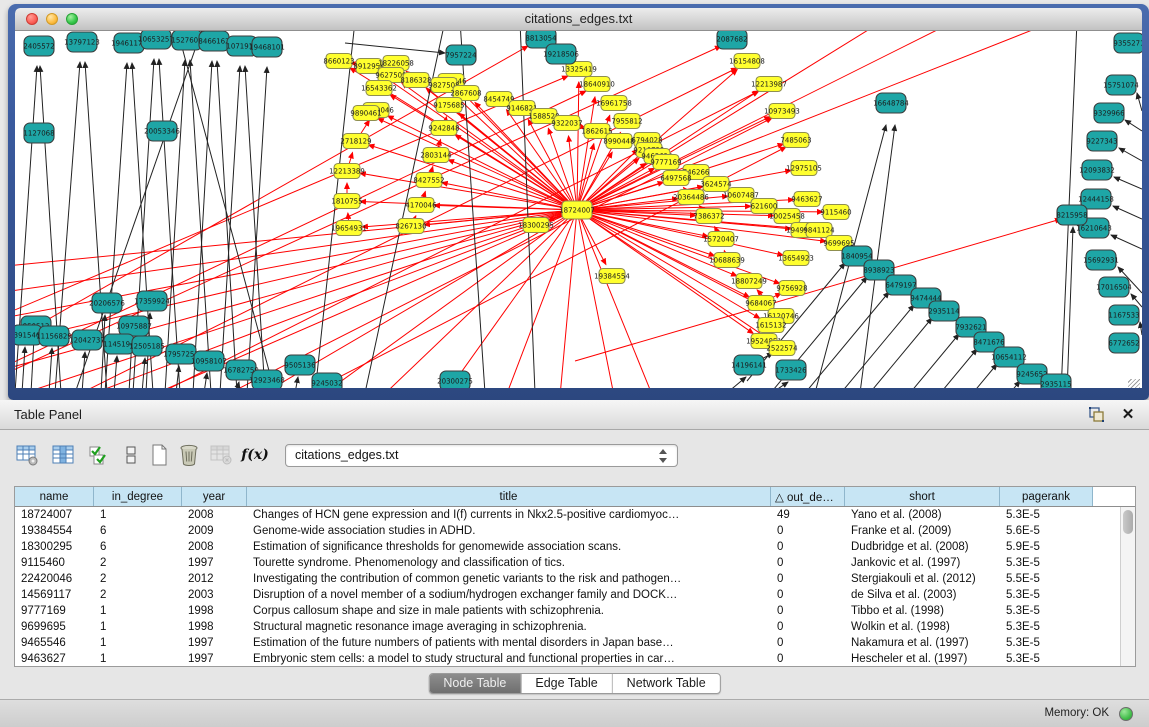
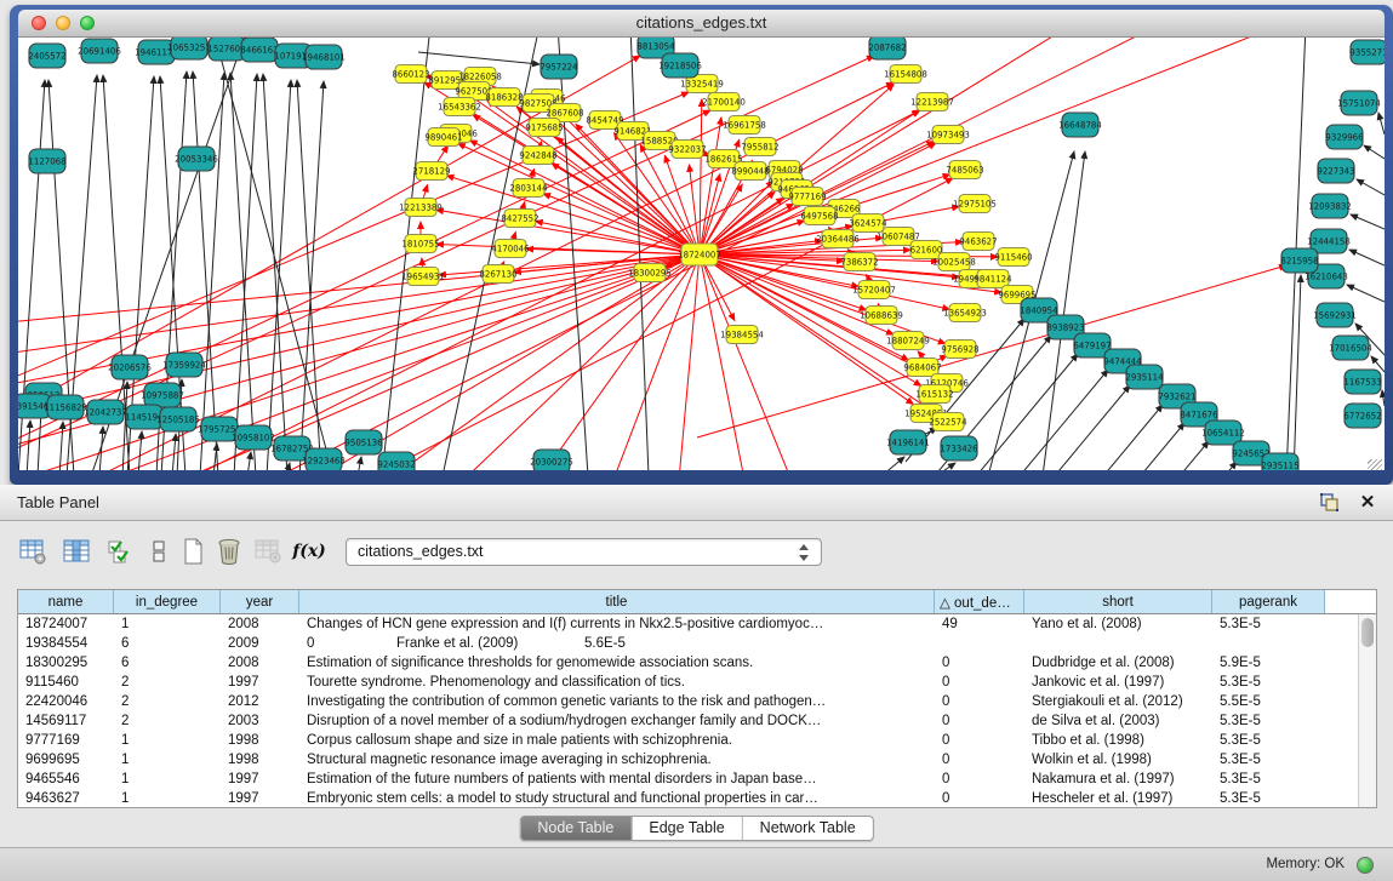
  citations_edges.txt
  18724007
  8660123
  8912954
  18226058
  962750
  8186328
  16543362
  982750
  2867608
  9890461
  9175685
  8454749
  914682
  158852
  9242848
  2718129
  2803144
  12213389
  8427552
  1810755
  4170046
  19654931
  8267130
  18300295
  19384554
  13325419
- 18640910
+ 21700140
  16961758
  7955812
  9322037
  1862615
  8990448
  6794028
  9777169
  46266
  6497568
  3624574
  20364486
  10607487
  621600
  7386372
  15720407
  10688639
  18807249
  9756928
  9684067
  16120746
  1615132
  2522574
  13654923
  16154808
  12213987
  10973493
  7485063
  12975105
  9463627
  10025458
  9841124
  9115460
  9699695
  2405572
- 13797123
+ 20691406
  1946117
  1065325
  152760
  846616
  107191
  19468101
  1127068
  20053346
  8813054
  19218506
  7957224
  2087682
  16648784
  935527
  15751074
  9329966
  9227343
  12093832
  12444158
  16210643
  15692931
  17016504
  1167533
  6772652
  8215958
  20206576
  17359924
  391546
  11156829
  12042737
  10975887
  114519
  12505185
  1795725
  10958107
  1678275
  12923468
  9505136
  9245032
  20300275
  14196141
  1733426
  1840954
  8938923
  6479197
  9474444
  2935114
  7932621
  8471676
  10654112
  924565
  2935115
  Table Panel
  ✕
  f(x)
  citations_edges.txt
  name
  in_degree
  year
  title
  △ out_de…
  short
  pagerank
  18724007
  1
  2008
  Changes of HCN gene expression and I(f) currents in Nkx2.5-positive cardiomyoc…
  49
  Yano et al. (2008)
  5.3E-5
  19384554
  6
  2009
- Genome-wide association studies in ADHD.
  0
  Franke et al. (2009)
  5.6E-5
  18300295
  6
  2008
  Estimation of significance thresholds for genomewide association scans.
  0
  Dudbridge et al. (2008)
  5.9E-5
  9115460
  2
  1997
  Tourette syndrome. Phenomenology and classification of tics.
  0
  Jankovic et al. (1997)
  5.3E-5
  22420046
  2
  2012
  Investigating the contribution of common genetic variants to the risk and pathogen…
  0
  Stergiakouli et al. (2012)
  5.5E-5
  14569117
  2
  2003
  Disruption of a novel member of a sodium/hydrogen exchanger family and DOCK…
  0
  de Silva et al. (2003)
  5.3E-5
  9777169
  1
  1998
  Corpus callosum shape and size in male patients with schizophrenia.
  0
  Tibbo et al. (1998)
  5.3E-5
  9699695
  1
  1998
  Structural magnetic resonance image averaging in schizophrenia.
  0
  Wolkin et al. (1998)
  5.3E-5
  9465546
  1
  1997
  Estimation of the future numbers of patients with mental disorders in Japan base…
  0
  Nakamura et al. (1997)
  5.3E-5
  9463627
  1
  1997
  Embryonic stem cells: a model to study structural and functional properties in car…
  0
  Hescheler et al. (1997)
  5.3E-5
  Node Table
  Edge Table
  Network Table
  Memory: OK
